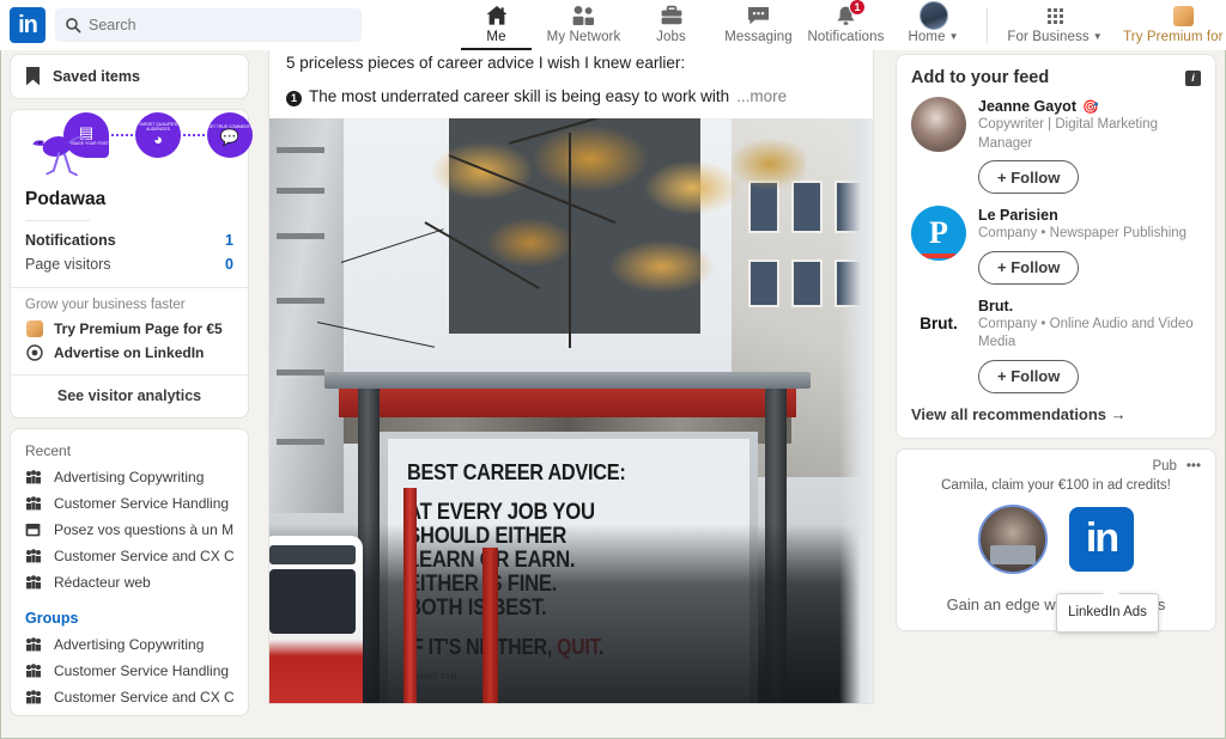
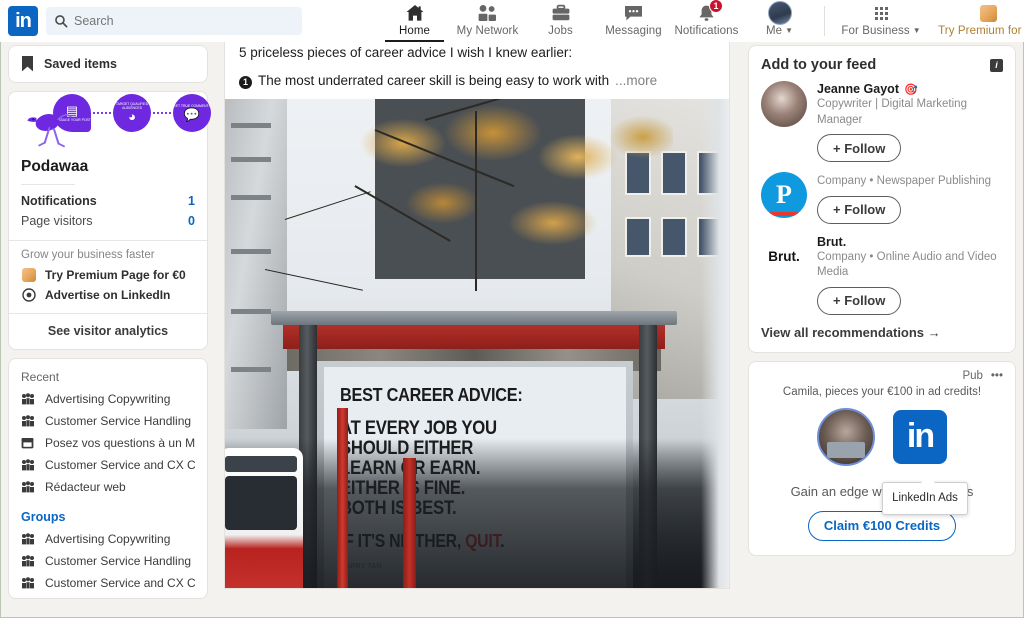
  in
  Search
- Me
+ Home
  My Network
  Jobs
  Messaging
  1
  Notifications
- Home
+ Me
  ▼
  For Business
  ▼
  Try Premium for
  Saved items
  ▤
  ◕
  💬
  Podawaa
  Notifications
  1
  Page visitors
  0
  Grow your business faster
- Try Premium Page for €5
+ Try Premium Page for €0
  Advertise on LinkedIn
  See visitor analytics
  Recent
  Advertising Copywriting
  Customer Service Handling
  Posez vos questions à un M
  Customer Service and CX C
  Rédacteur web
  Groups
  Advertising Copywriting
  Customer Service Handling
  Customer Service and CX C
  5 priceless pieces of career advice I wish I knew earlier:
  1
  The most underrated career skill is being easy to work with
  ...more
  BEST CAREER ADVICE:
  T EVERY JOB YOU
  Add to your feed
  i
  Jeanne Gayot
  🎯
  Copywriter | Digital Marketing Manager
  + Follow
  P
- Le Parisien
  Company • Newspaper Publishing
  + Follow
  Brut.
  Brut.
  Company • Online Audio and Video Media
  + Follow
  View all recommendations →
  Pub
  •••
- Camila, claim your €100 in ad credits!
+ Camila, pieces your €100 in ad credits!
  in
+ Claim €100 Credits
  LinkedIn Ads
